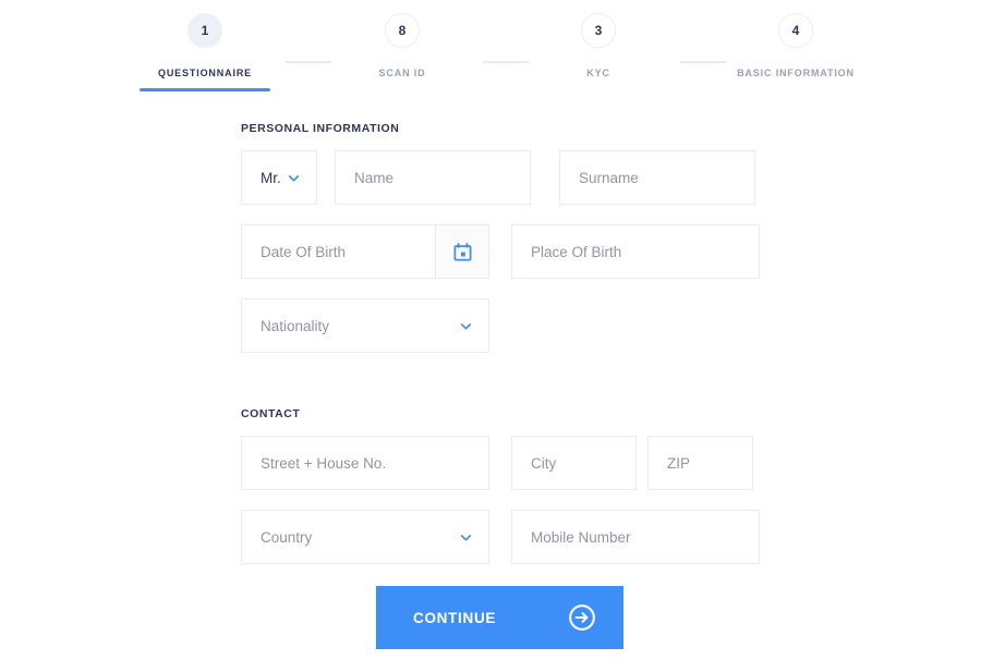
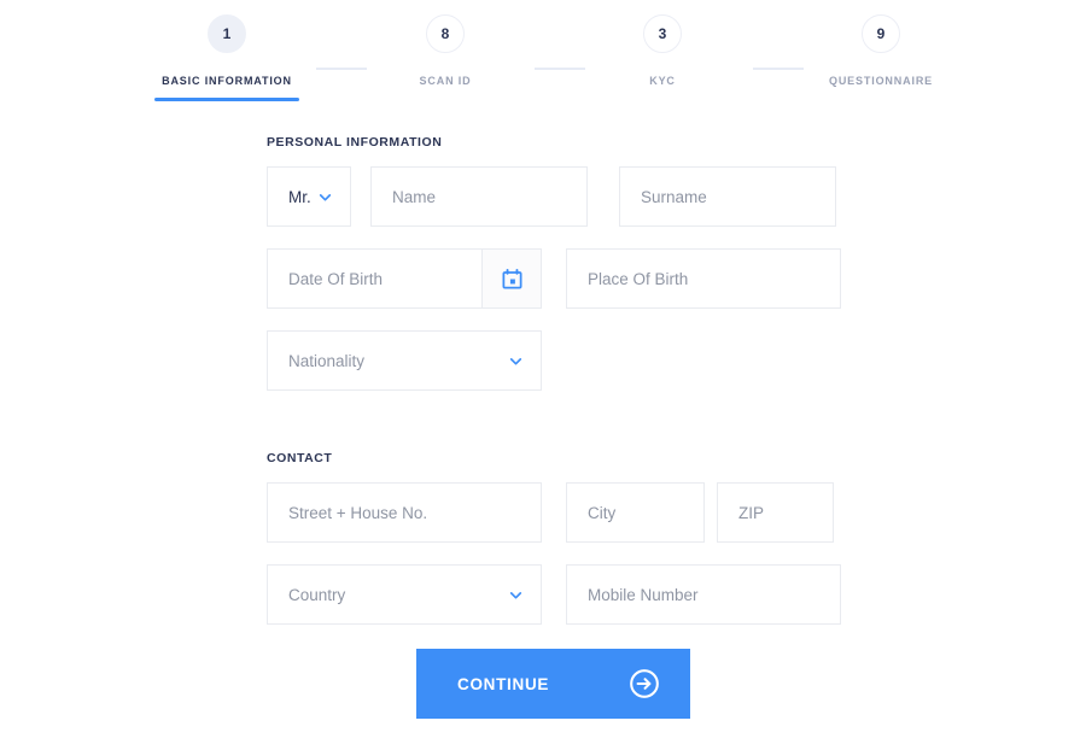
  1
- QUESTIONNAIRE
+ BASIC INFORMATION
  8
  SCAN ID
  3
  KYC
- 4
+ 9
- BASIC INFORMATION
+ QUESTIONNAIRE
  PERSONAL INFORMATION
  Mr.
  Name
  Surname
  Date Of Birth
  Place Of Birth
  Nationality
  CONTACT
  Street + House No.
  City
  ZIP
  Country
  Mobile Number
  CONTINUE
